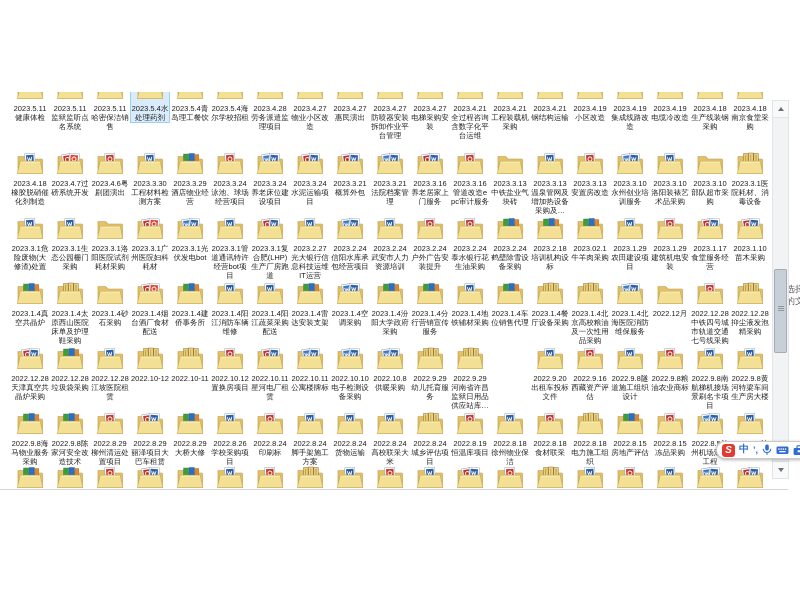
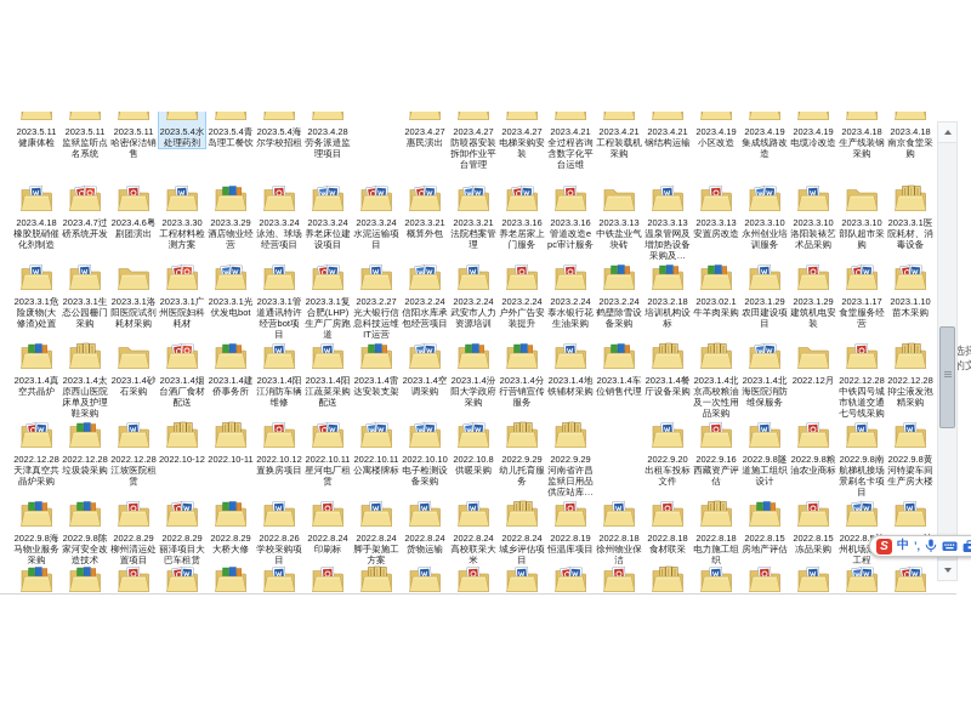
  2023.5.11健康体检
  2023.5.11监狱监听点名系统
  2023.5.11哈密保洁销售
  2023.5.4水处理药剂
  2023.5.4青岛理工餐饮
  2023.5.4海尔学校招租
  2023.4.28劳务派遣监理项目
- 2023.4.27物业小区改造
  2023.4.27惠民演出
  2023.4.27防喷器安装拆卸作业平台管理
  2023.4.27电梯采购安装
  2023.4.21全过程咨询含数字化平台运维
  2023.4.21工程装载机采购
  2023.4.21钢结构运输
  2023.4.19小区改造
  2023.4.19集成线路改造
  2023.4.19电缆冷改造
  2023.4.18生产线装钢采购
  2023.4.18南京食堂采购
  2023.4.18橡胶脱硝催化剂制造
  2023.4.7过磅系统开发
  2023.4.6粤剧团演出
  2023.3.30工程材料检测方案
  2023.3.29酒店物业经营
  2023.3.24泳池、球场经营项目
  2023.3.24养老床位建设项目
  2023.3.24水泥运输项目
  2023.3.21概算外包
  2023.3.21法院档案管理
  2023.3.16养老居家上门服务
  2023.3.16管道改造epc审计服务
  2023.3.13中铁盐业气块砖
  2023.3.13温泉管网及增加热设备采购及…
  2023.3.13安置房改造
  2023.3.10永州创业培训服务
  2023.3.10洛阳装裱艺术品采购
  2023.3.10部队超市采购
  2023.3.1医院耗材、消毒设备
  2023.3.1危险废物(大修渣)处置
  2023.3.1生态公园栅门采购
  2023.3.1洛阳医院试剂耗材采购
  2023.3.1广州医院妇科耗材
  2023.3.1光伏发电bot
  2023.3.1管道通讯特许经营bot项目
  2023.3.1复合肥(LHP)生产厂房跑道
  2023.2.27光大银行信息科技运维IT运营
  2023.2.24信阳水库承包经营项目
  2023.2.24武安市人力资源培训
  2023.2.24户外广告安装提升
  2023.2.24泰水银行花生油采购
  2023.2.24鹤壁除雪设备采购
  2023.2.18培训机构设标
  2023.02.1牛羊肉采购
  2023.1.29农田建设项目
  2023.1.29建筑机电安装
  2023.1.17食堂服务经营
  2023.1.10苗木采购
  2023.1.4真空共晶炉
  2023.1.4太原西山医院床单及护理鞋采购
  2023.1.4砂石采购
  2023.1.4烟台酒厂食材配送
  2023.1.4建侨事务所
  2023.1.4阳江消防车辆维修
  2023.1.4阳江蔬菜采购配送
  2023.1.4雷达安装支架
  2023.1.4空调采购
  2023.1.4汾阳大学政府采购
  2023.1.4分行营销宣传服务
  2023.1.4地铁辅材采购
  2023.1.4车位销售代理
  2023.1.4餐厅设备采购
  2023.1.4北京高校粮油及一次性用品采购
  2023.1.4北海医院消防维保服务
  2022.12月
  2022.12.28中铁四号城市轨道交通七号线采购
  2022.12.28抑尘液发泡精采购
  2022.12.28天津真空共晶炉采购
  2022.12.28垃圾袋采购
  2022.12.28江坡医院租赁
  2022.10-12
  2022.10-11
  2022.10.12置换房项目
  2022.10.11星河电厂租赁
  2022.10.11公寓楼牌标
  2022.10.10电子检测设备采购
  2022.10.8供暖采购
  2022.9.29幼儿托育服务
  2022.9.29河南省许昌监狱日用品供应站库…
  2022.9.20出租车投标文件
  2022.9.16西藏资产评估
  2022.9.8隧道施工组织设计
  2022.9.8粮油农业商标
  2022.9.8南航梯机接场景刷名卡项目
  2022.9.8黄河特梁车间生产房大楼
  2022.9.8海马物业服务采购
  2022.9.8陈家河安全改造技术
  2022.8.29柳州清运处置项目
  2022.8.29丽泽项目大巴车租赁
  2022.8.29大桥大修
  2022.8.26学校采购项目
  2022.8.24印刷标
  2022.8.24脚手架施工方案
  2022.8.24货物运输
  2022.8.24高校联采大米
  2022.8.24城乡评估项目
  2022.8.19恒温库项目
  2022.8.18徐州物业保洁
  2022.8.18食材联采
  2022.8.18电力施工组织
  2022.8.15房地产评估
  2022.8.15冻品采购
  2022.8.州机场工程
  S
  中
  ’,
